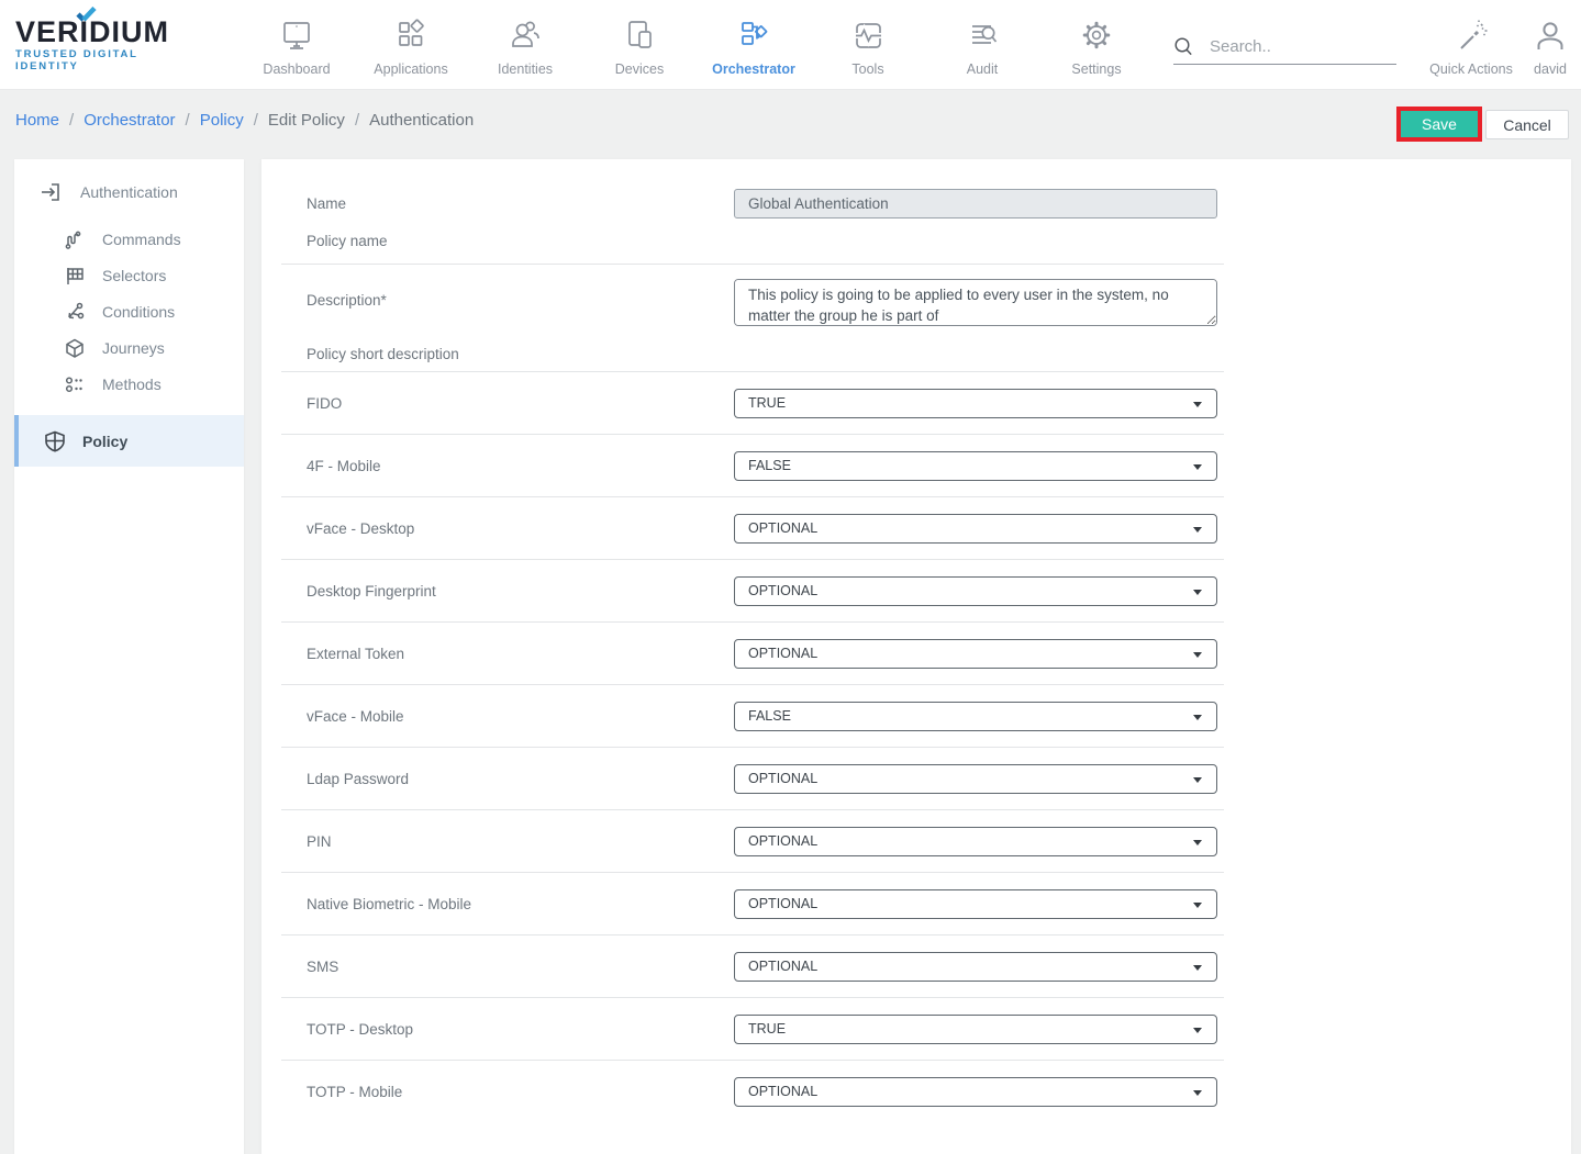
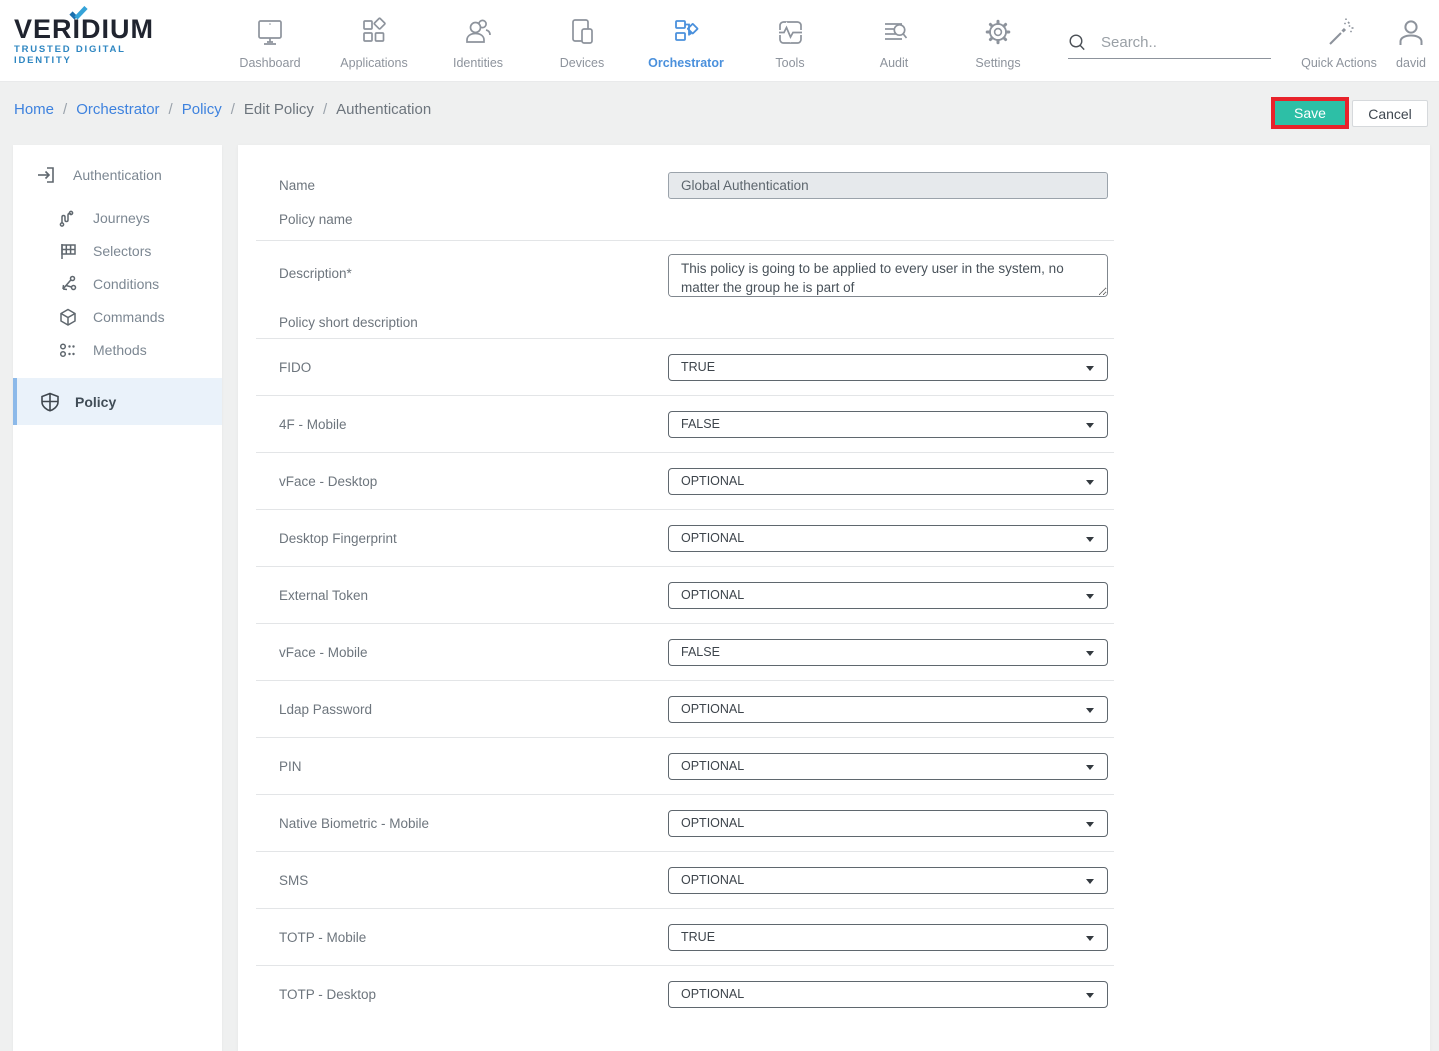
  VER
  I
  DIUM
  TRUSTED DIGITAL IDENTITY
  Dashboard
  Applications
  Identities
  Devices
  Orchestrator
  Tools
  Audit
  Settings
  Search..
  Quick Actions
  david
  Home
  /
  Orchestrator
  /
  Policy
  /
  Edit Policy
  /
  Authentication
  Save
  Cancel
  Authentication
- Commands
+ Journeys
  Selectors
  Conditions
- Journeys
+ Commands
  Methods
  Policy
  Name
  Policy name
  Global Authentication
  Description*
  Policy short description
  FIDO
  TRUE
  4F - Mobile
  FALSE
  vFace - Desktop
  OPTIONAL
  Desktop Fingerprint
  OPTIONAL
  External Token
  OPTIONAL
  vFace - Mobile
  FALSE
  Ldap Password
  OPTIONAL
  PIN
  OPTIONAL
  Native Biometric - Mobile
  OPTIONAL
  SMS
  OPTIONAL
- TOTP - Desktop
+ TOTP - Mobile
  TRUE
- TOTP - Mobile
+ TOTP - Desktop
  OPTIONAL
